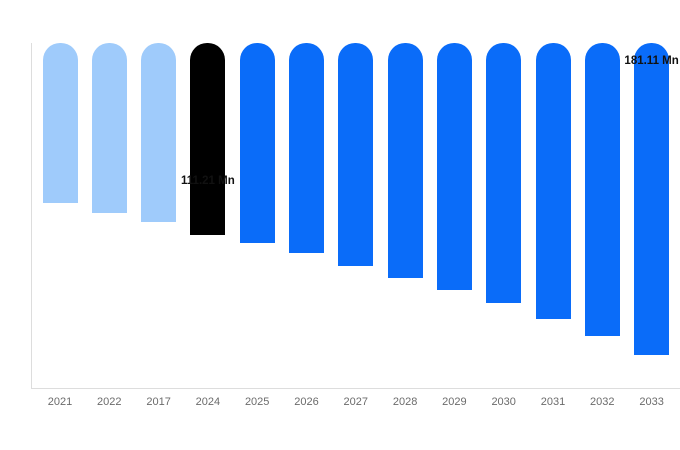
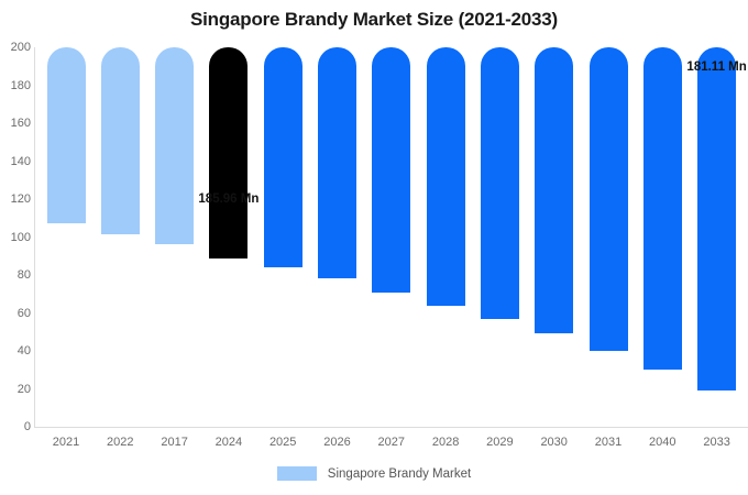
+ Singapore Brandy Market Size (2021-2033)
+ 0
+ 20
+ 40
+ 60
+ 80
+ 100
+ 120
+ 140
+ 160
+ 180
+ 200
  2021
  2022
  2017
  2024
  2025
  2026
  2027
  2028
  2029
  2030
  2031
- 2032
+ 2040
  2033
+ Singapore Brandy Market
- 111.21 Mn
+ 185.96 Mn
  181.11 Mn
